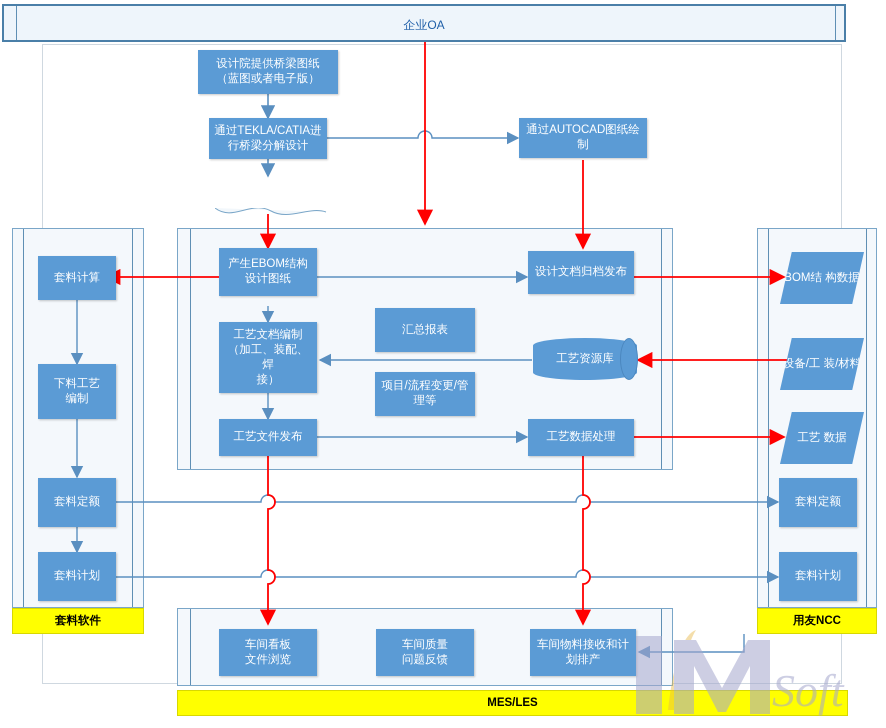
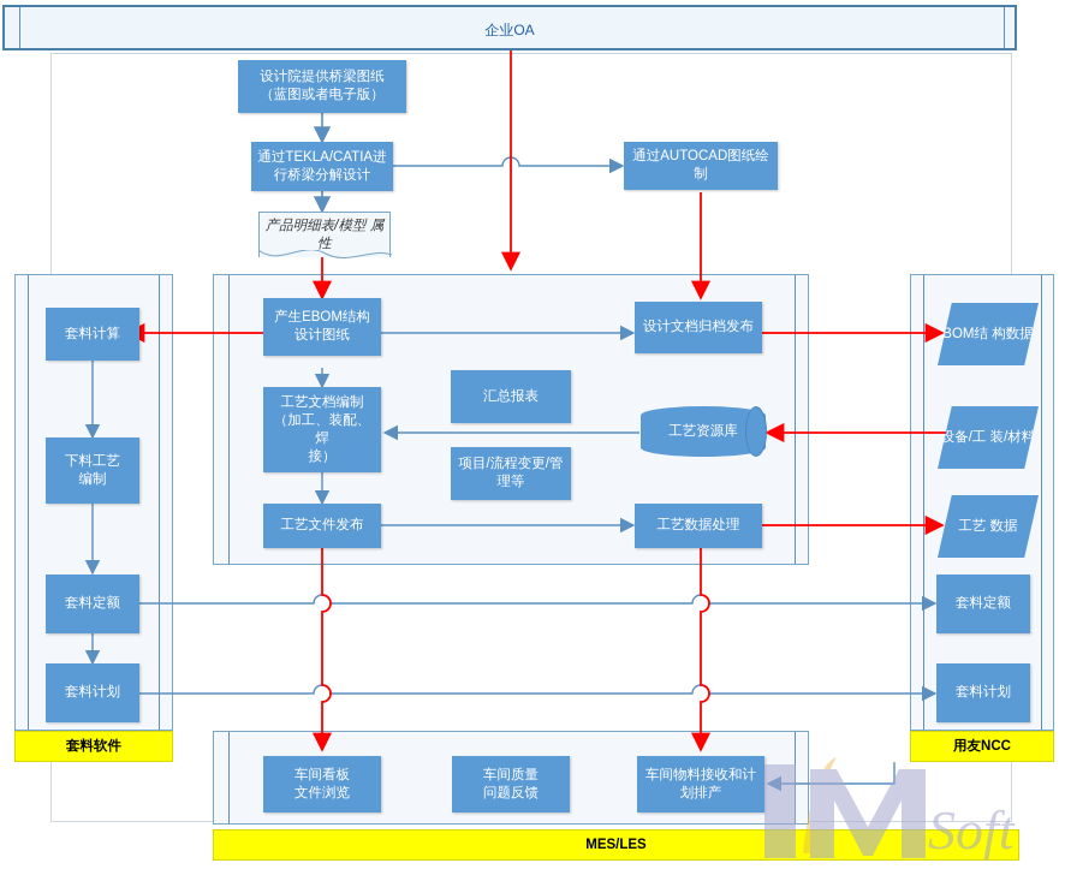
  企业OA
  套料软件
  MES/LES
  用友NCC
  设计院提供桥梁图纸
  （蓝图或者电子版）
  通过TEKLA/CATIA进
  行桥梁分解设计
  通过AUTOCAD图纸绘制
+ 产品明细表/模型 属性
  产生EBOM结构
  设计图纸
  设计文档归档发布
  工艺文档编制
  （加工、装配、焊
  接）
  汇总报表
  项目/流程变更/管
  理等
  工艺资源库
  工艺文件发布
  工艺数据处理
  套料计算
  下料工艺
  编制
  套料定额
  套料计划
  BOM结 构数据
  设备/工 装/材料
  工艺 数据
  套料定额
  套料计划
  车间看板
  文件浏览
  车间质量
  问题反馈
  车间物料接收和计
  划排产
  Soft
